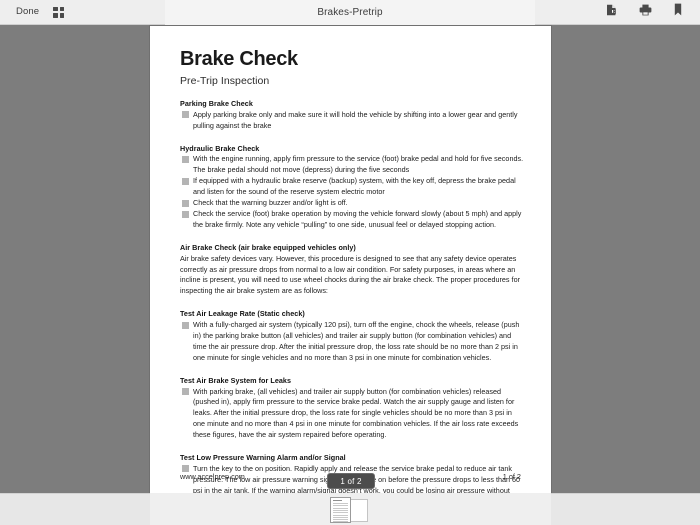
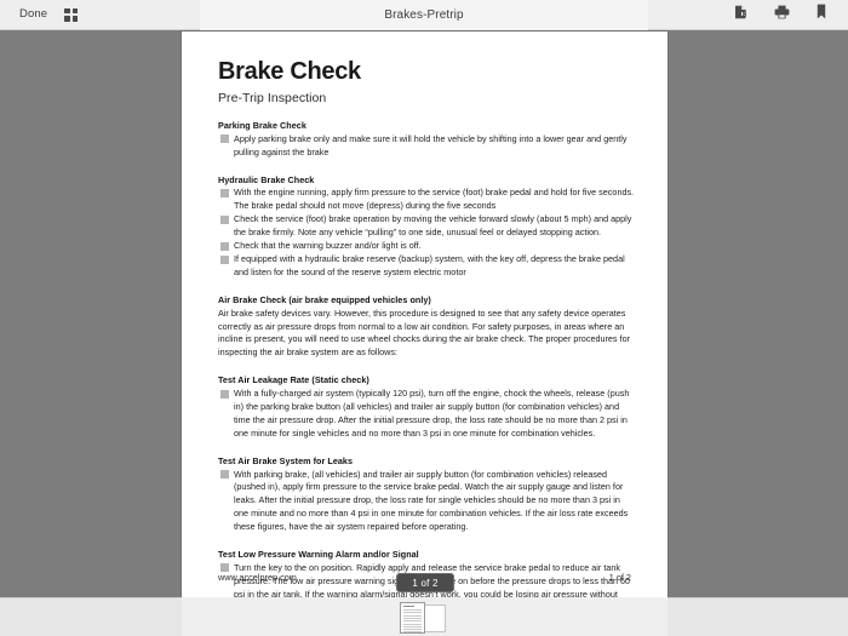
  Done
  Brakes-Pretrip
  Brake Check
  Pre-Trip Inspection
  Parking Brake Check
  Apply parking brake only and make sure it will hold the vehicle by shifting into a lower gear and gently pulling against the brake
  Hydraulic Brake Check
  With the engine running, apply firm pressure to the service (foot) brake pedal and hold for five seconds. The brake pedal should not move (depress) during the five seconds
- If equipped with a hydraulic brake reserve (backup) system, with the key off, depress the brake pedal and listen for the sound of the reserve system electric motor
+ Check the service (foot) brake operation by moving the vehicle forward slowly (about 5 mph) and apply the brake firmly. Note any vehicle “pulling” to one side, unusual feel or delayed stopping action.
  Check that the warning buzzer and/or light is off.
- Check the service (foot) brake operation by moving the vehicle forward slowly (about 5 mph) and apply the brake firmly. Note any vehicle “pulling” to one side, unusual feel or delayed stopping action.
+ If equipped with a hydraulic brake reserve (backup) system, with the key off, depress the brake pedal and listen for the sound of the reserve system electric motor
  Air Brake Check (air brake equipped vehicles only)
  Air brake safety devices vary. However, this procedure is designed to see that any safety device operates correctly as air pressure drops from normal to a low air condition. For safety purposes, in areas where an incline is present, you will need to use wheel chocks during the air brake check. The proper procedures for inspecting the air brake system are as follows:
  Test Air Leakage Rate (Static check)
  With a fully-charged air system (typically 120 psi), turn off the engine, chock the wheels, release (push in) the parking brake button (all vehicles) and trailer air supply button (for combination vehicles) and time the air pressure drop. After the initial pressure drop, the loss rate should be no more than 2 psi in one minute for single vehicles and no more than 3 psi in one minute for combination vehicles.
  Test Air Brake System for Leaks
  With parking brake, (all vehicles) and trailer air supply button (for combination vehicles) released (pushed in), apply firm pressure to the service brake pedal. Watch the air supply gauge and listen for leaks. After the initial pressure drop, the loss rate for single vehicles should be no more than 3 psi in one minute and no more than 4 psi in one minute for combination vehicles. If the air loss rate exceeds these figures, have the air system repaired before operating.
  Test Low Pressure Warning Alarm and/or Signal
  www.accelprep.com
  1 of 2
  1 of 2
